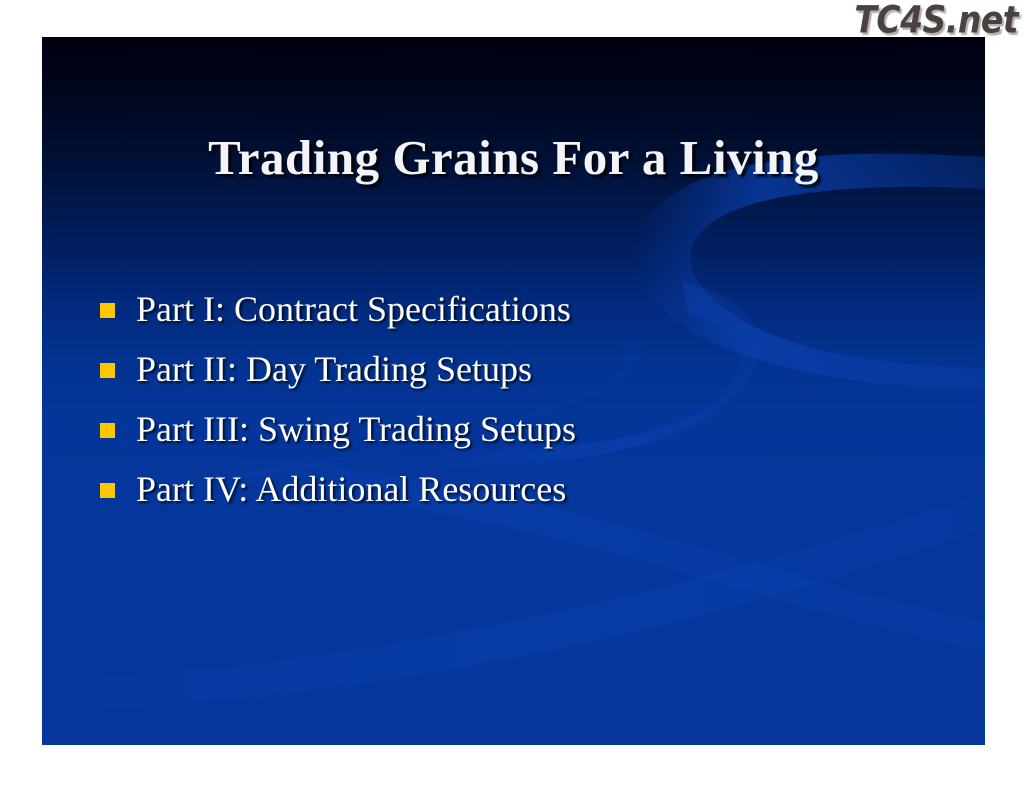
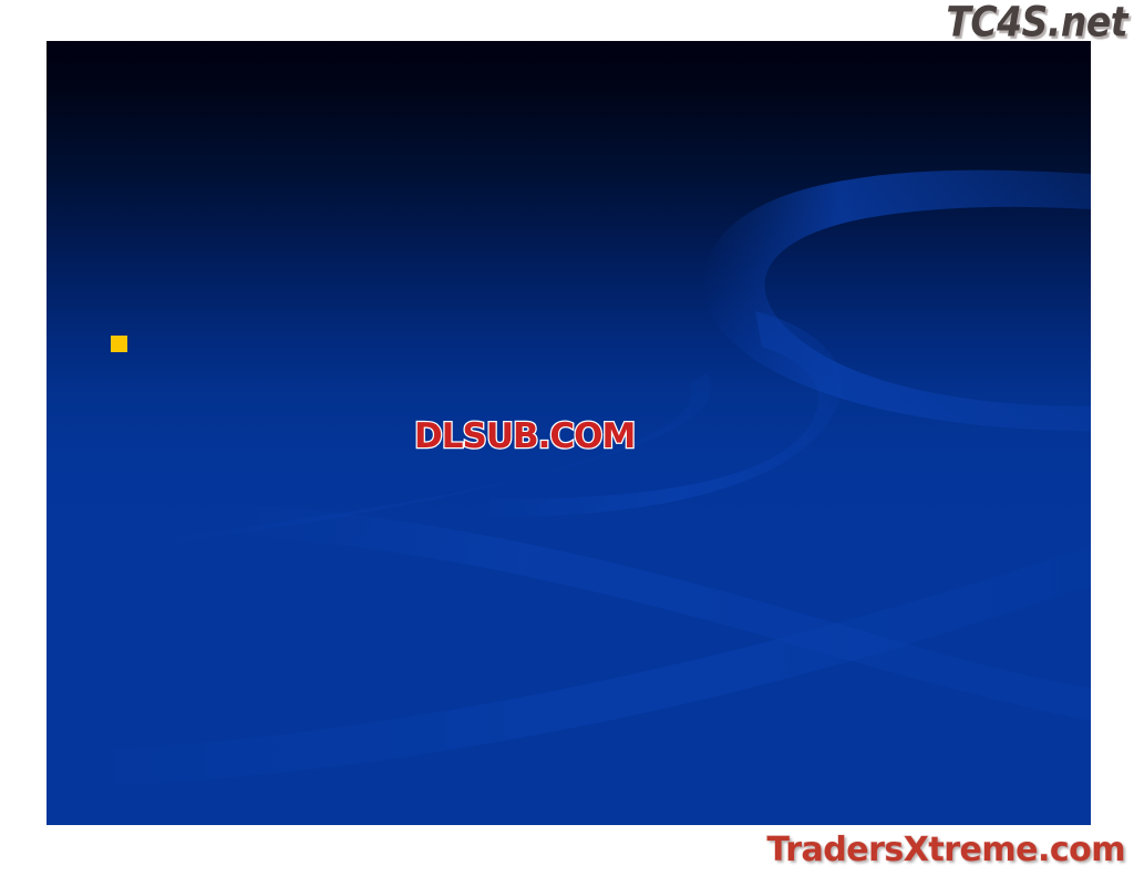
- Trading Grains For a Living
- Part I: Contract Specifications
- Part II: Day Trading Setups
- Part III: Swing Trading Setups
- Part IV: Additional Resources
  TC4S.net
+ DLSUB.COM
+ TradersXtreme.com
